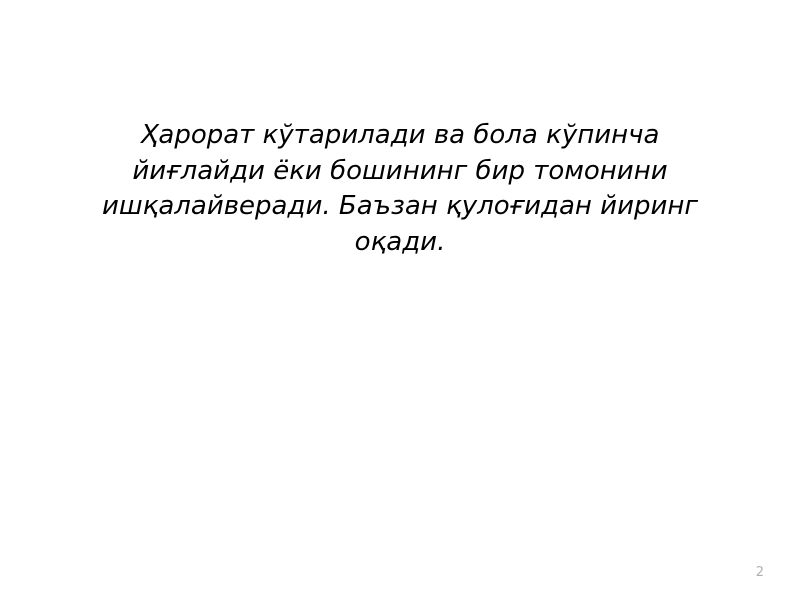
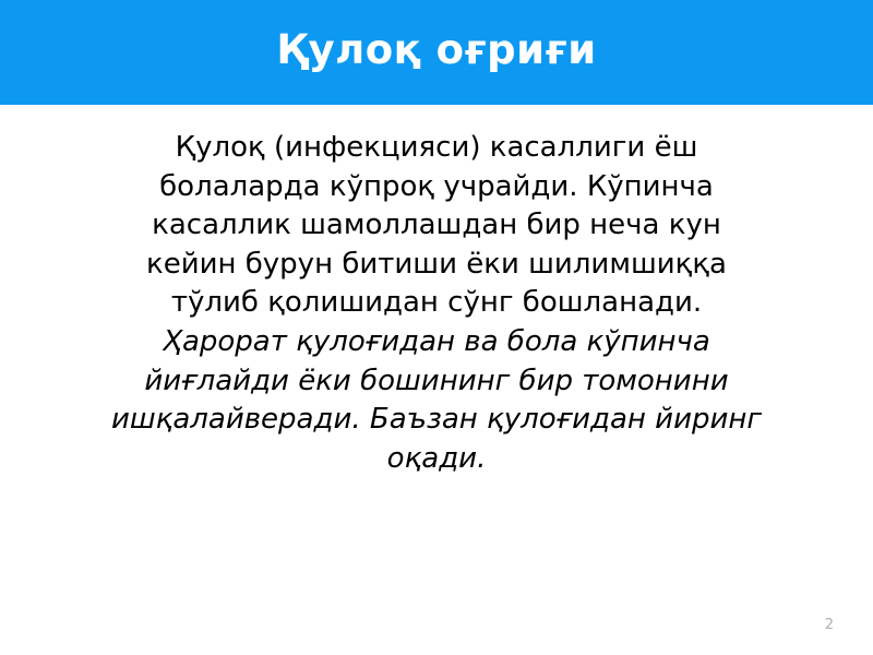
+ Қулоқ оғриғи
+ Қулоқ (инфекцияси) касаллиги ёш болаларда кўпроқ учрайди. Кўпинча касаллик шамоллашдан бир неча кун кейин бурун битиши ёки шилимшиққа тўлиб қолишидан сўнг бошланади.
- Ҳарорат кўтарилади ва бола кўпинча йиғлайди ёки бошининг бир томонини ишқалайверади. Баъзан қулоғидан йиринг оқади.
+ Ҳарорат қулоғидан ва бола кўпинча йиғлайди ёки бошининг бир томонини ишқалайверади. Баъзан қулоғидан йиринг оқади.
  2
